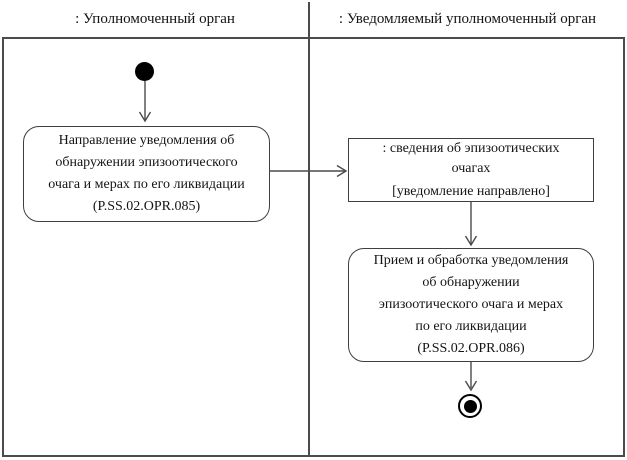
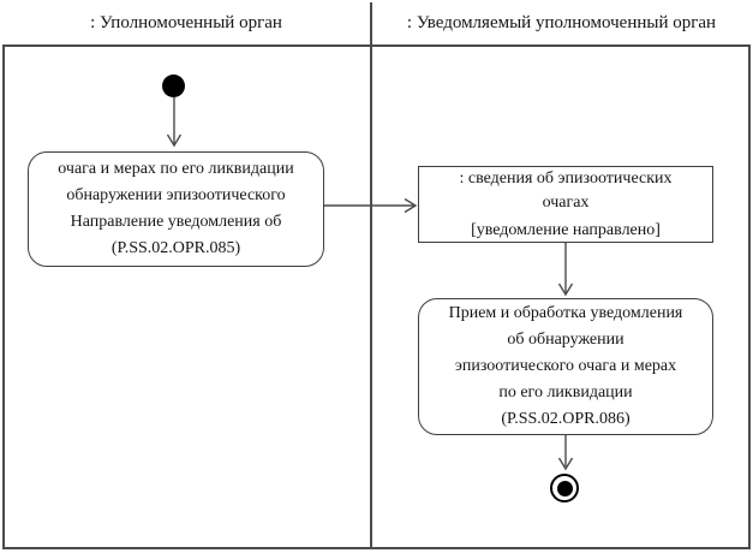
  : Уполномоченный орган
  : Уведомляемый уполномоченный орган
- Направление уведомления об
+ очага и мерах по его ликвидации
  обнаружении эпизоотического
- очага и мерах по его ликвидации
+ Направление уведомления об
  (P.SS.02.OPR.085)
  : сведения об эпизоотических
  очагах
  [уведомление направлено]
  Прием и обработка уведомления
  об обнаружении
  эпизоотического очага и мерах
  по его ликвидации
  (P.SS.02.OPR.086)
